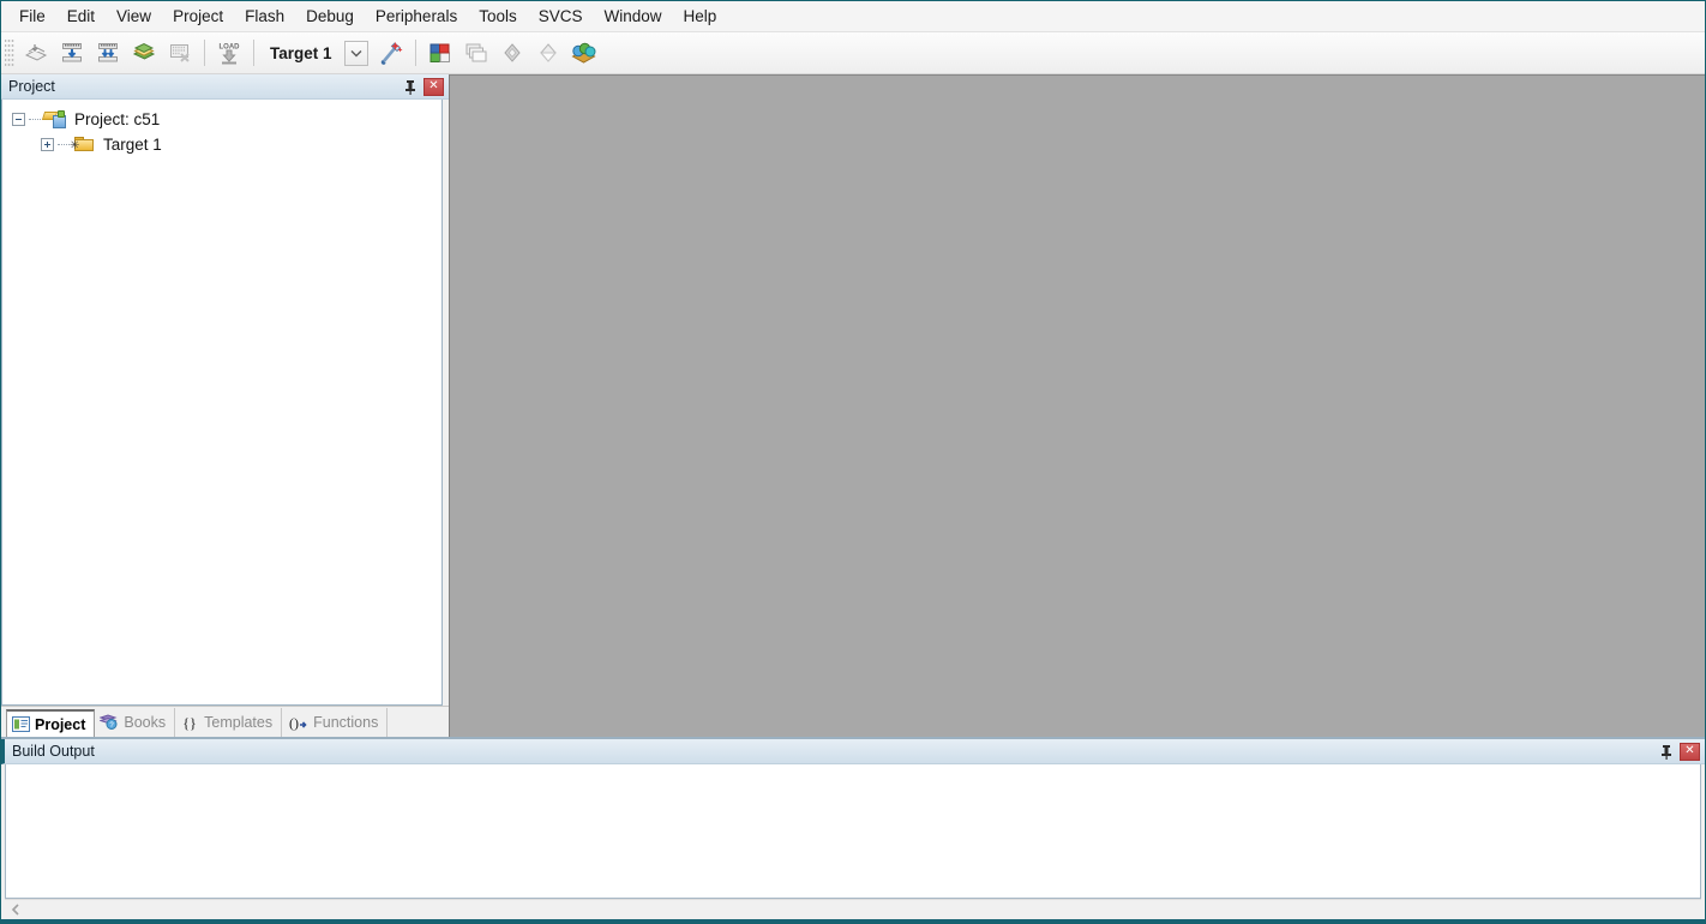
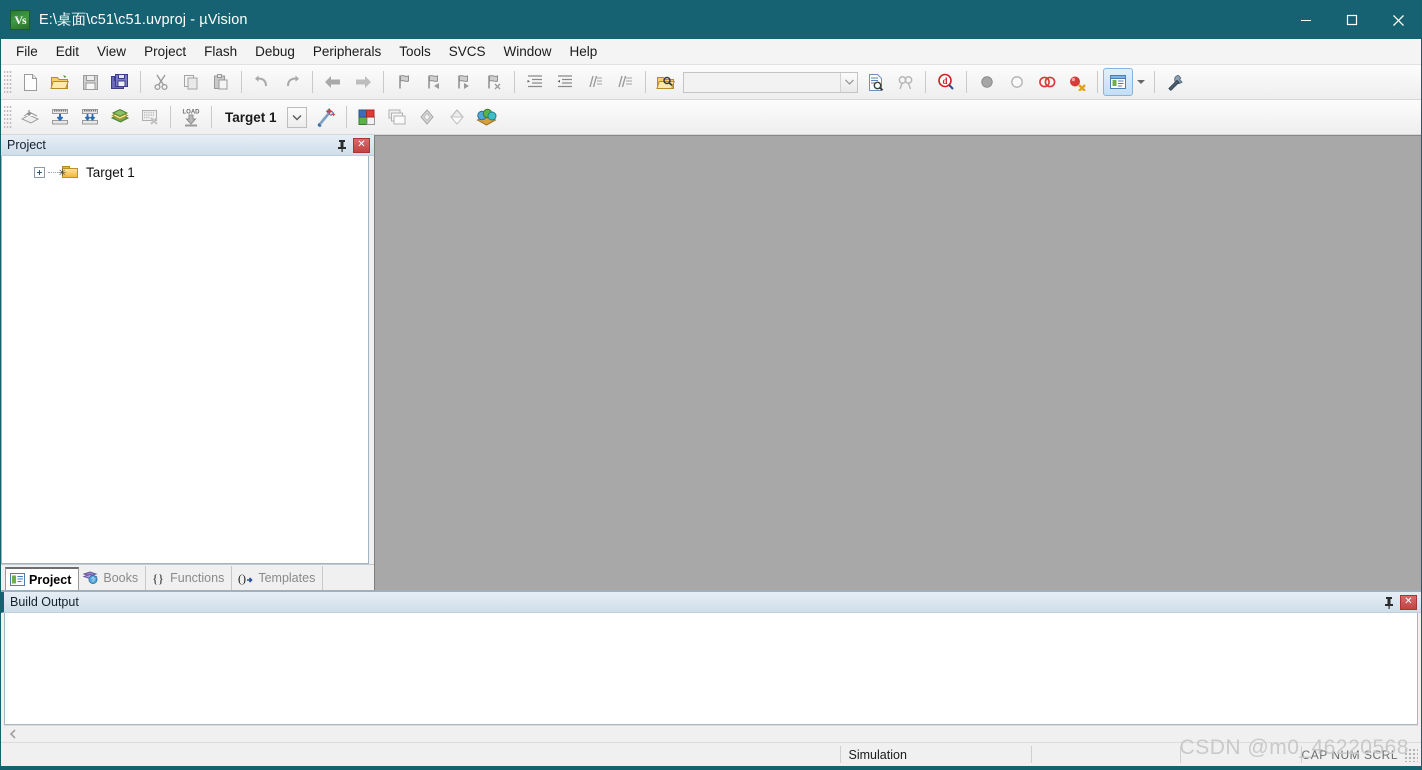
+ Vs
+ E:\桌面\c51\c51.uvproj - µVision
  File
  Edit
  View
  Project
  Flash
  Debug
  Peripherals
  Tools
  SVCS
  Window
  Help
+ d
  Target 1
  Project
  ✕
- Project: c51
  ✳
  Target 1
  Project
  Books
  {}
- Templates
+ Functions
  ()
- Functions
+ Templates
  Build Output
  ✕
+ Simulation
+ CAP NUM SCRL
+ CSDN @m0_46220568
